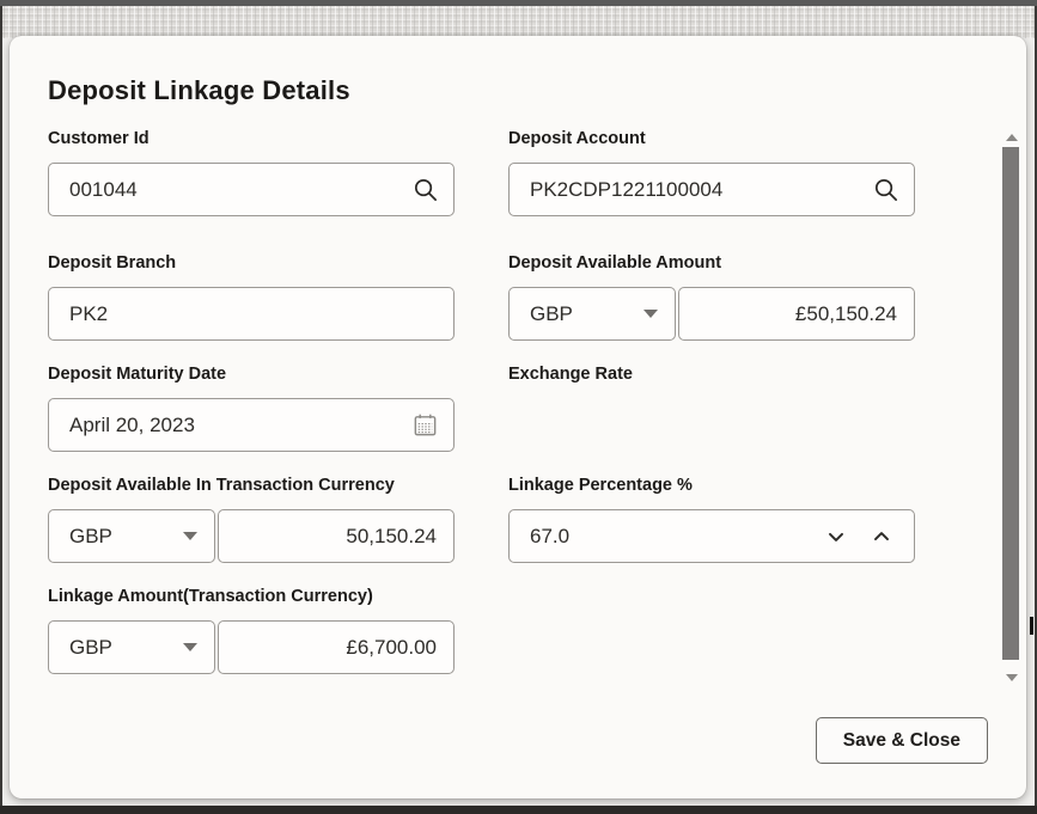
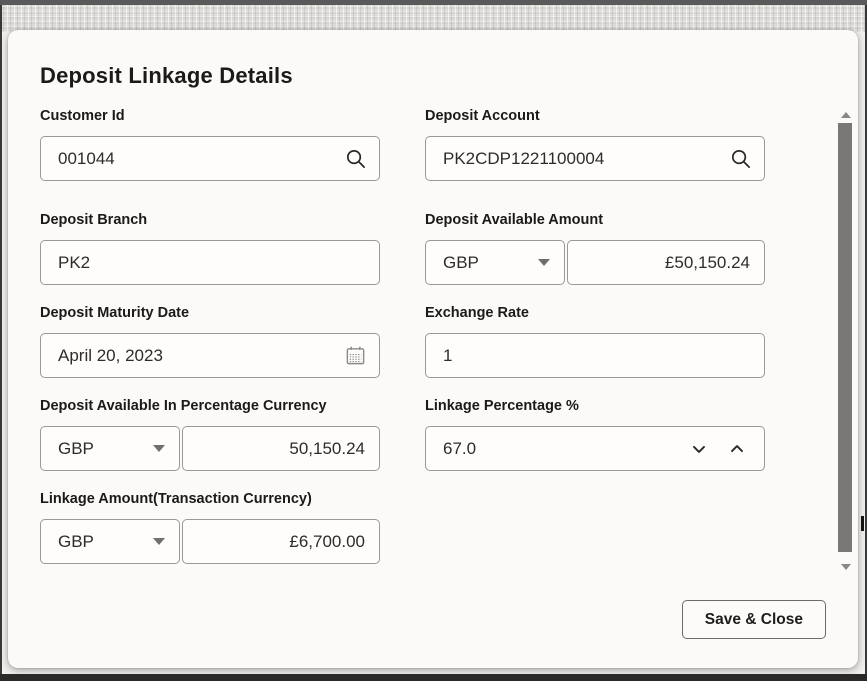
  Deposit Linkage Details
  Customer Id
  001044
  Deposit Account
  PK2CDP1221100004
  Deposit Branch
  PK2
  Deposit Available Amount
  GBP
  £50,150.24
  Deposit Maturity Date
  April 20, 2023
  Exchange Rate
+ 1
- Deposit Available In Transaction Currency
+ Deposit Available In Percentage Currency
  GBP
  50,150.24
  Linkage Percentage %
  67.0
  Linkage Amount(Transaction Currency)
  GBP
  £6,700.00
  Save & Close
